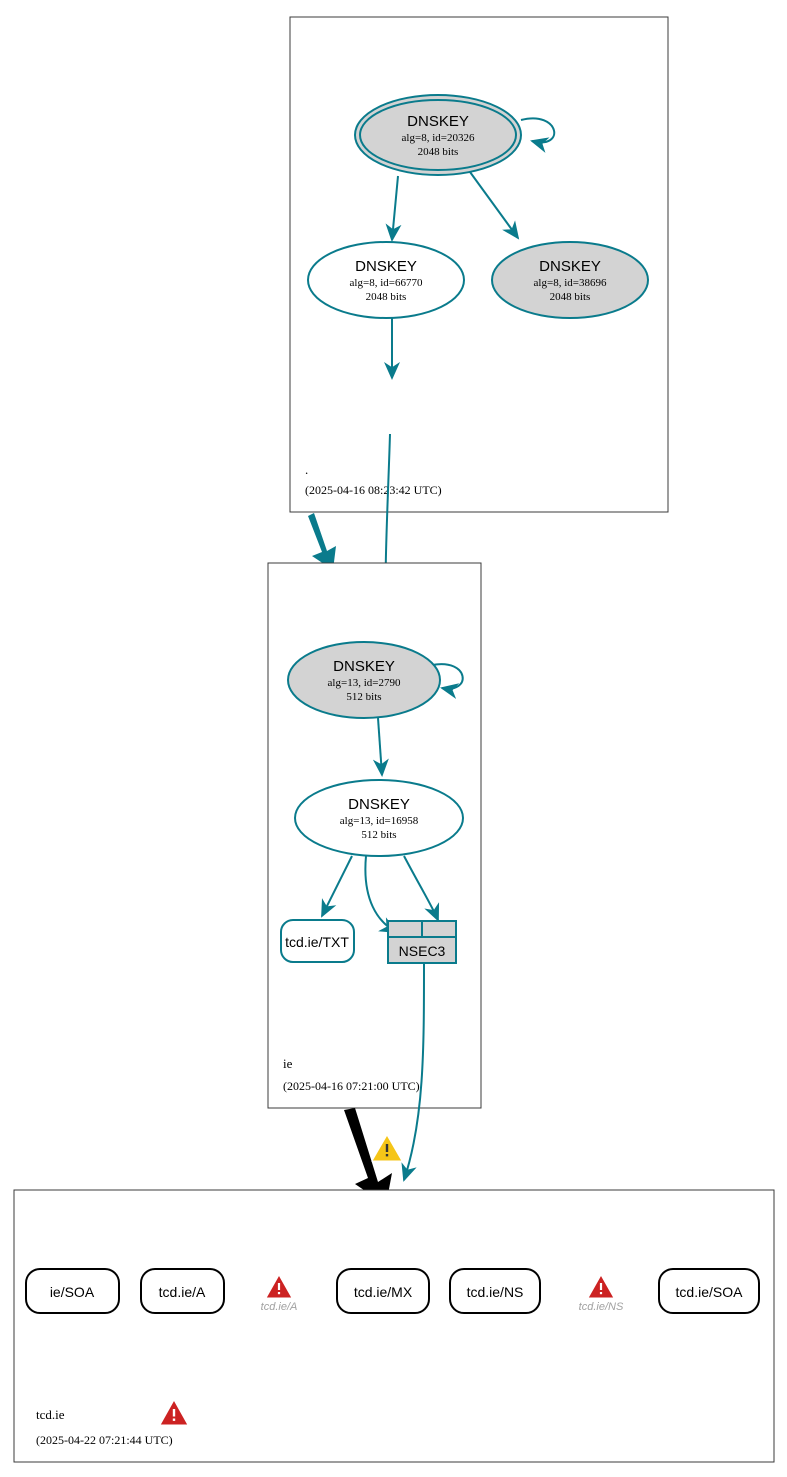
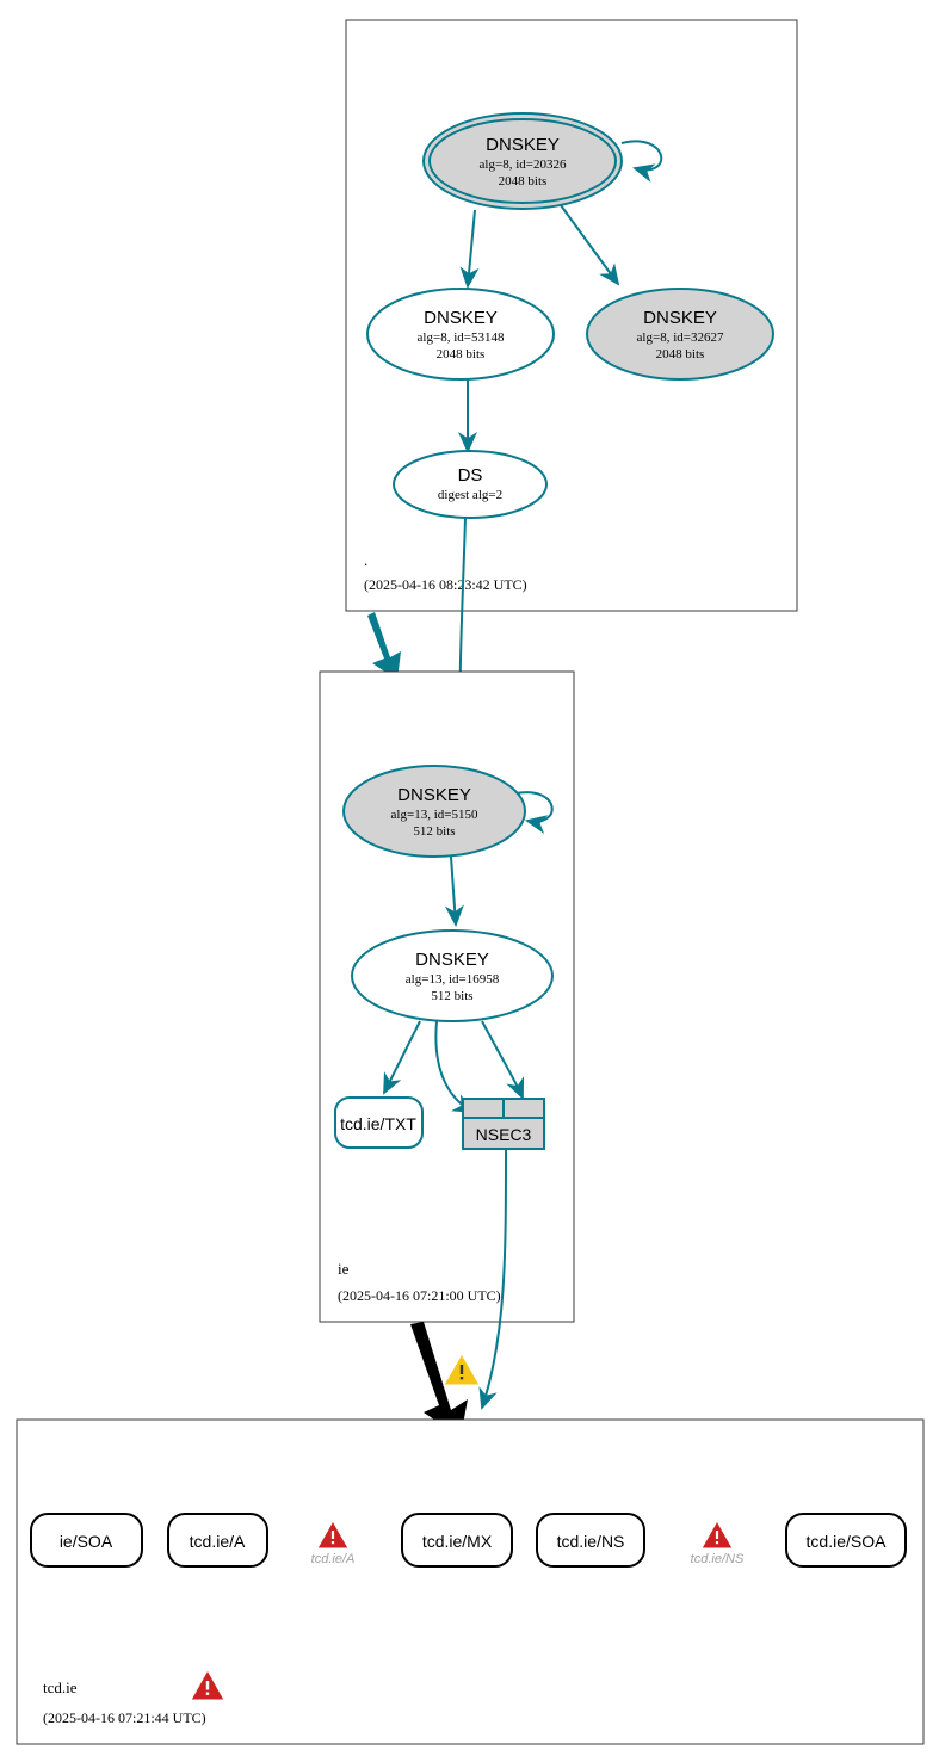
  DNSKEY
  alg=8, id=20326
  2048 bits
  DNSKEY
- alg=8, id=66770
+ alg=8, id=53148
  2048 bits
  DNSKEY
- alg=8, id=38696
+ alg=8, id=32627
  2048 bits
+ DS
+ digest alg=2
  .
  (2025-04-16 08:23:42 UTC)
  DNSKEY
- alg=13, id=2790
+ alg=13, id=5150
  512 bits
  DNSKEY
  alg=13, id=16958
  512 bits
  tcd.ie/TXT
  NSEC3
  ie
  (2025-04-16 07:21:00 UTC)
  ie/SOA
  tcd.ie/A
  tcd.ie/A
  tcd.ie/MX
  tcd.ie/NS
  tcd.ie/NS
  tcd.ie/SOA
  tcd.ie
- (2025-04-22 07:21:44 UTC)
+ (2025-04-16 07:21:44 UTC)
